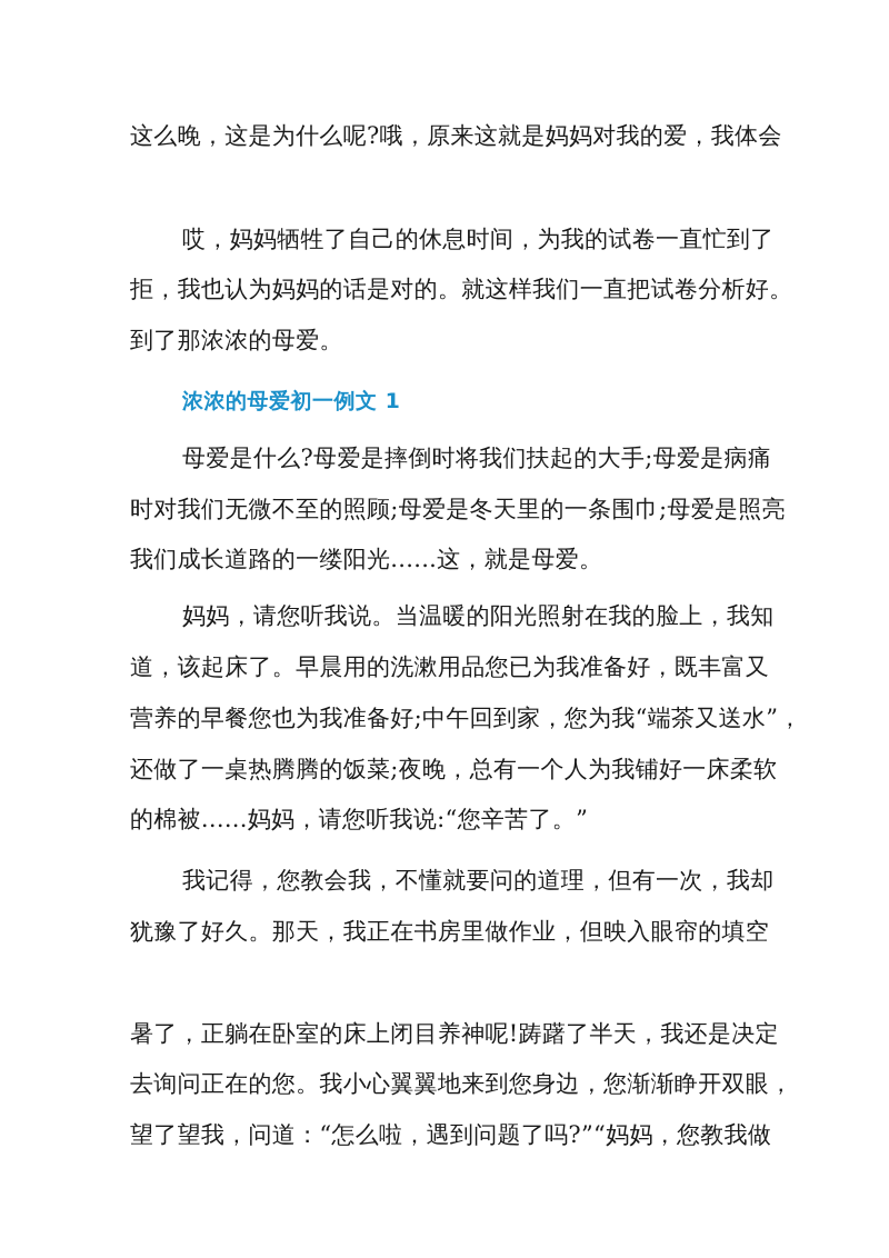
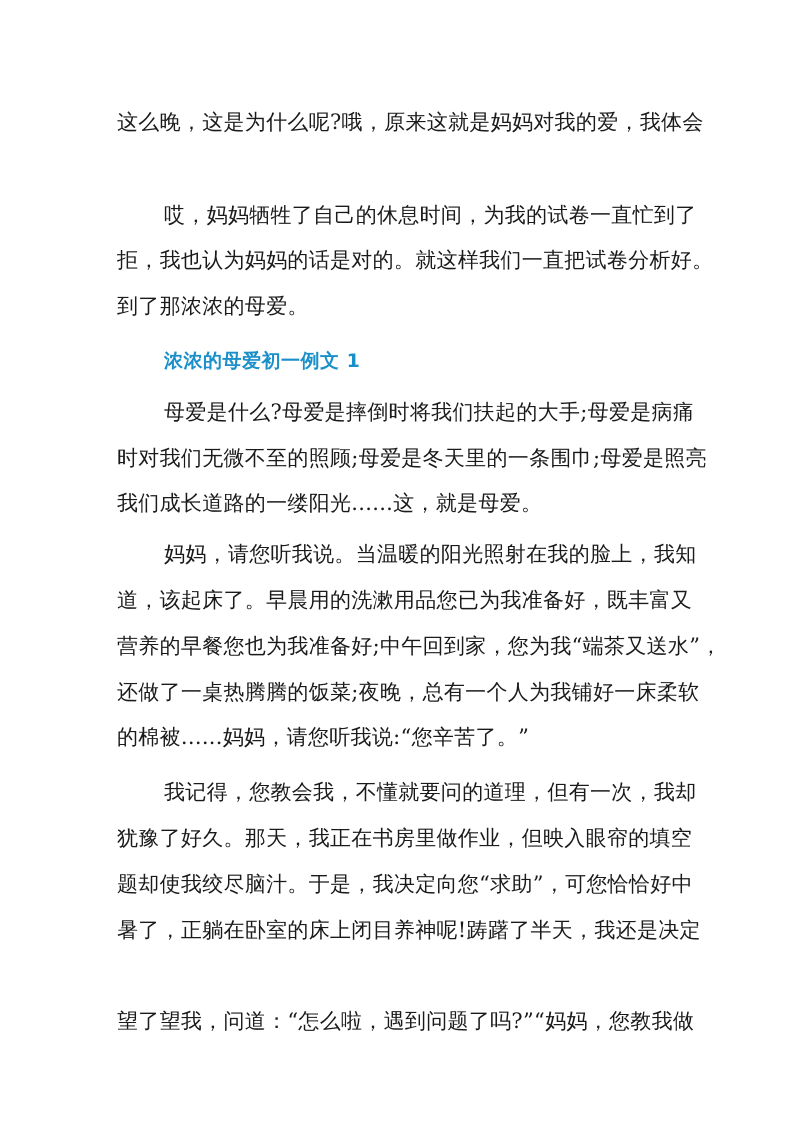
  这么晚，这是为什么呢?哦，原来这就是妈妈对我的爱，我体会
  哎，妈妈牺牲了自己的休息时间，为我的试卷一直忙到了
  拒，我也认为妈妈的话是对的。就这样我们一直把试卷分析好。
  到了那浓浓的母爱。
  浓浓的母爱初一例文 1
  母爱是什么?母爱是摔倒时将我们扶起的大手;母爱是病痛
  时对我们无微不至的照顾;母爱是冬天里的一条围巾;母爱是照亮
  我们成长道路的一缕阳光......这，就是母爱。
  妈妈，请您听我说。当温暖的阳光照射在我的脸上，我知
  道，该起床了。早晨用的洗漱用品您已为我准备好，既丰富又
  营养的早餐您也为我准备好;中午回到家，您为我“端茶又送水”，
  还做了一桌热腾腾的饭菜;夜晚，总有一个人为我铺好一床柔软
  的棉被......妈妈，请您听我说:“您辛苦了。”
  我记得，您教会我，不懂就要问的道理，但有一次，我却
  犹豫了好久。那天，我正在书房里做作业，但映入眼帘的填空
+ 题却使我绞尽脑汁。于是，我决定向您“求助”，可您恰恰好中
  暑了，正躺在卧室的床上闭目养神呢!踌躇了半天，我还是决定
- 去询问正在的您。我小心翼翼地来到您身边，您渐渐睁开双眼，
  望了望我，问道：“怎么啦，遇到问题了吗?”“妈妈，您教我做
